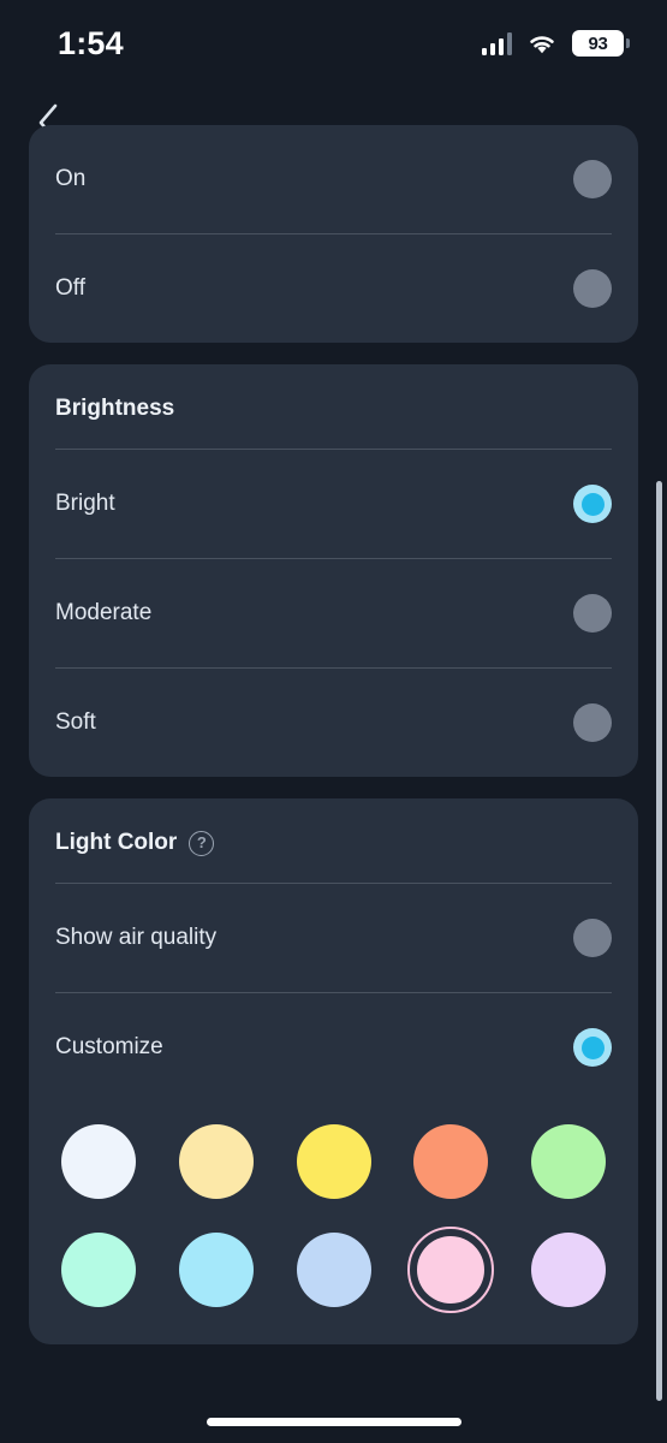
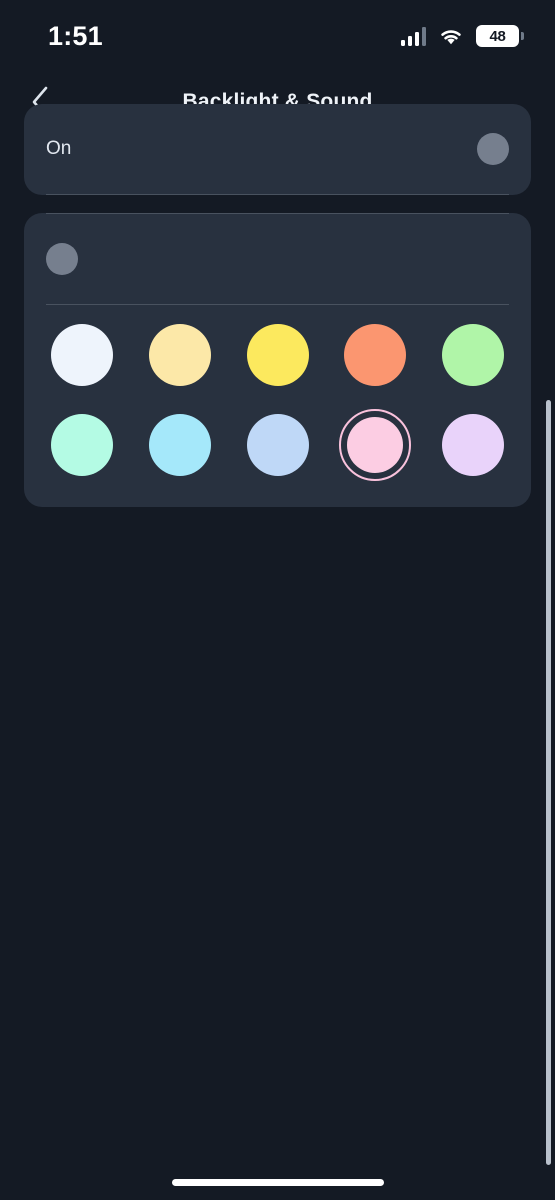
- 1:54
+ 1:51
- 93
+ 48
+ Backlight & Sound
  On
- Off
- Brightness
- Bright
- Moderate
- Soft
- Light Color
- ?
- Show air quality
- Customize
